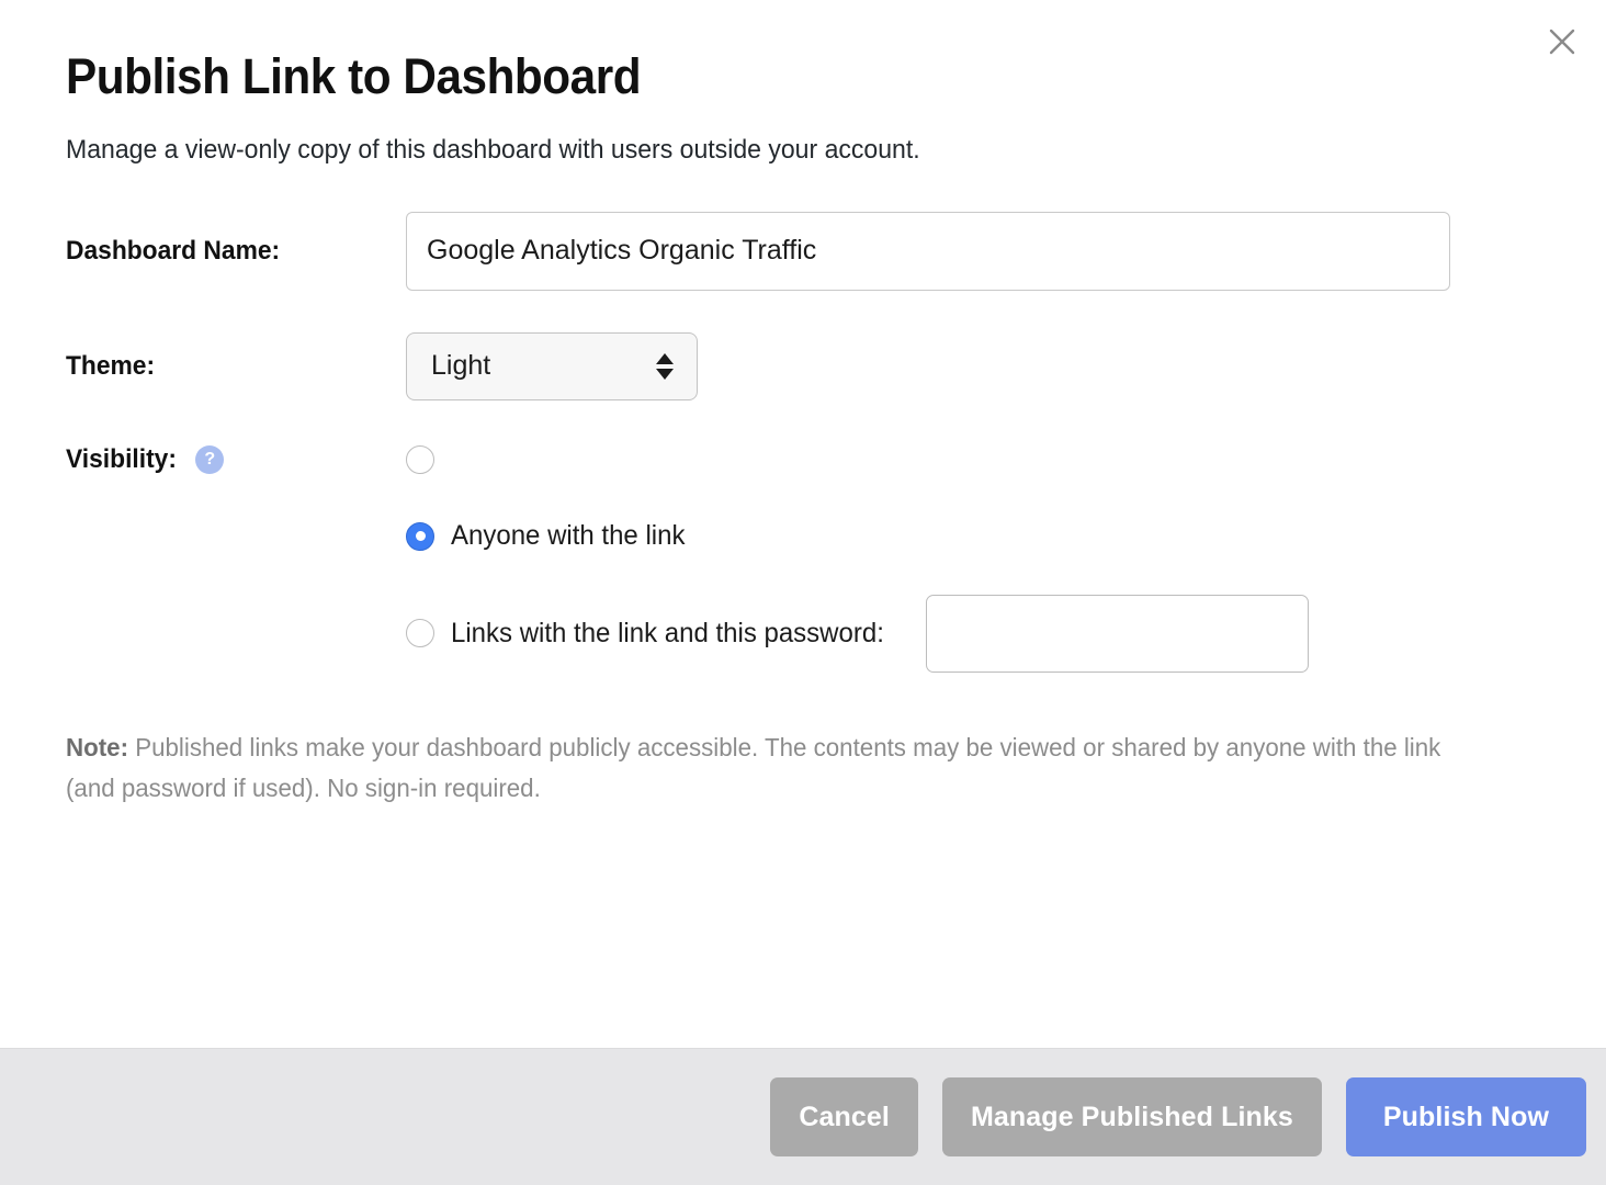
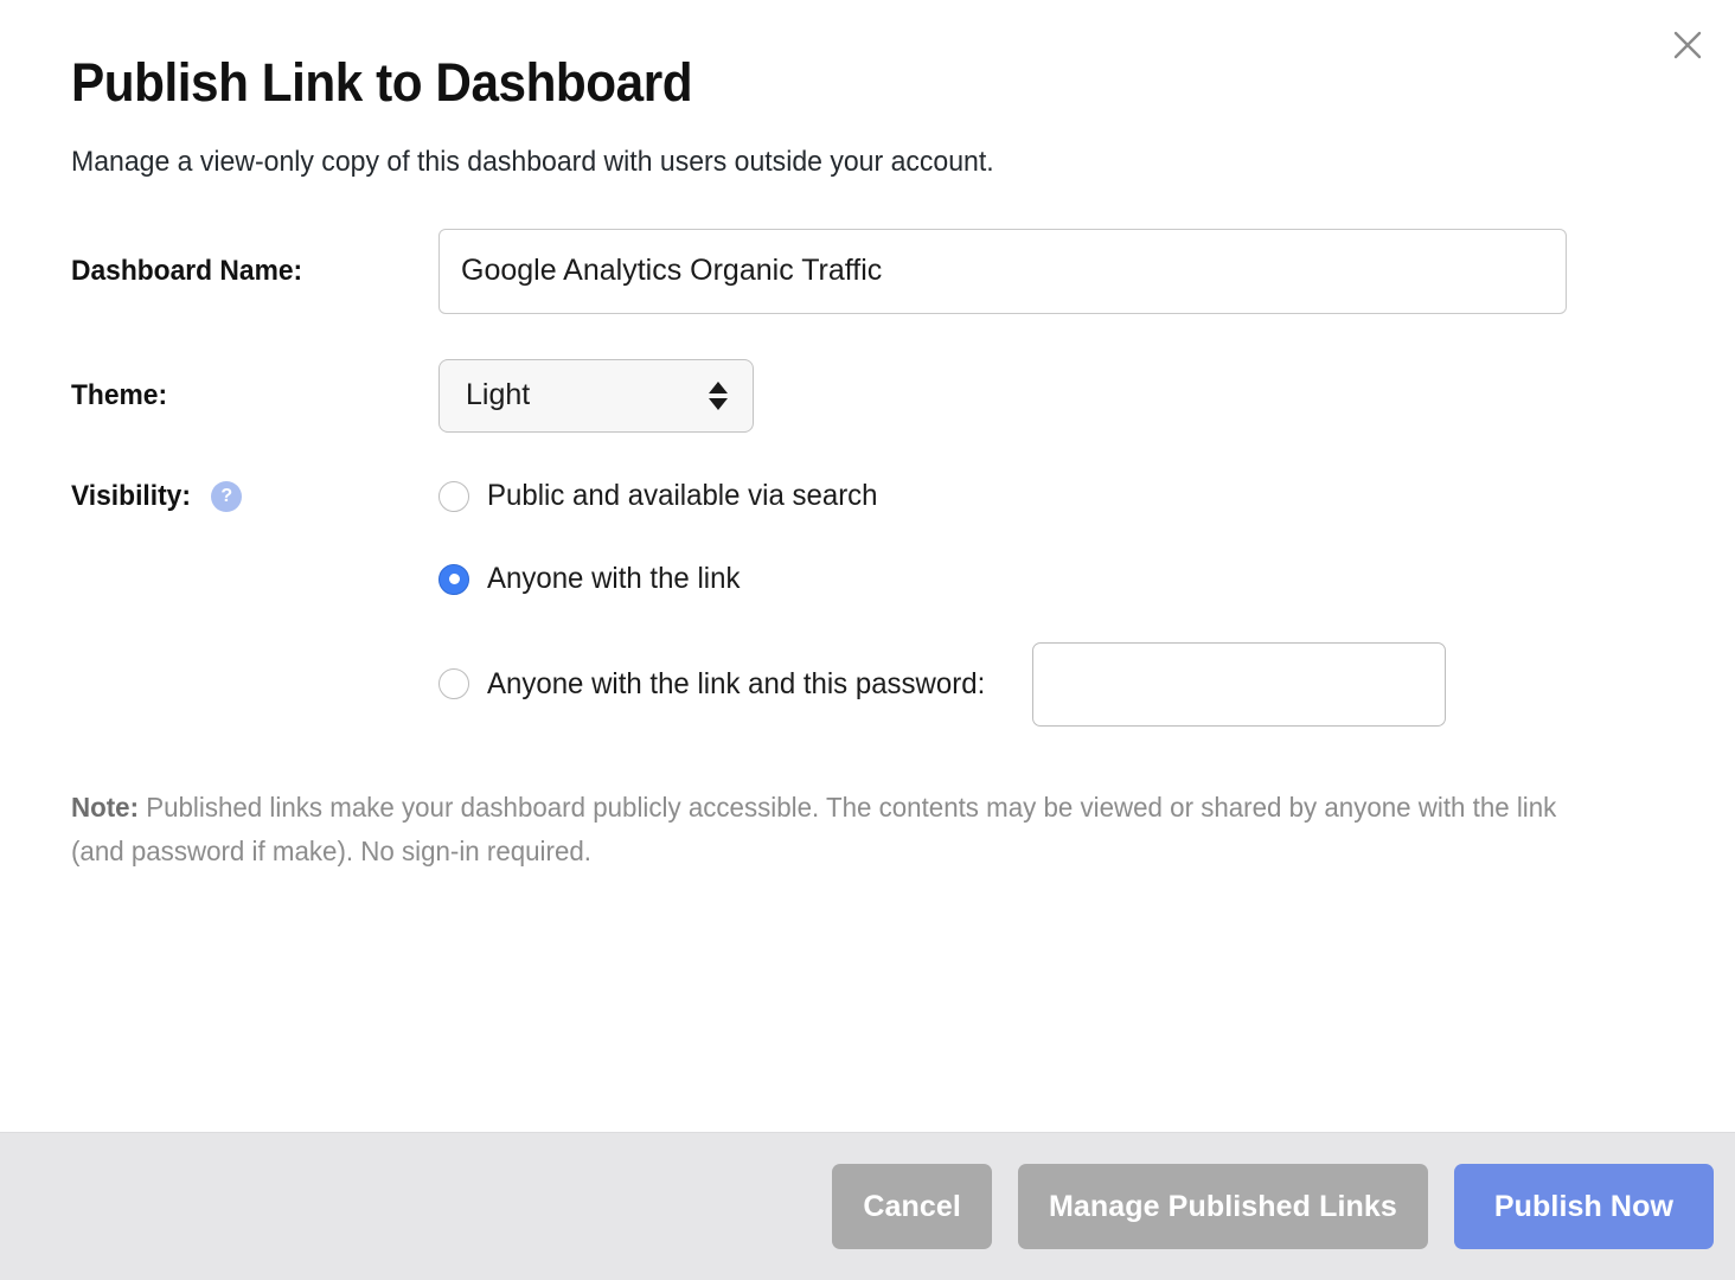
  Publish Link to Dashboard
  Manage a view-only copy of this dashboard with users outside your account.
  Dashboard Name:
  Google Analytics Organic Traffic
  Theme:
  Light
  Visibility:
  ?
+ Public and available via search
  Anyone with the link
- Links with the link and this password:
+ Anyone with the link and this password:
- Note: Published links make your dashboard publicly accessible. The contents may be viewed or shared by anyone with the link (and password if used). No sign-in required.
+ Note: Published links make your dashboard publicly accessible. The contents may be viewed or shared by anyone with the link (and password if make). No sign-in required.
  Cancel
  Manage Published Links
  Publish Now
